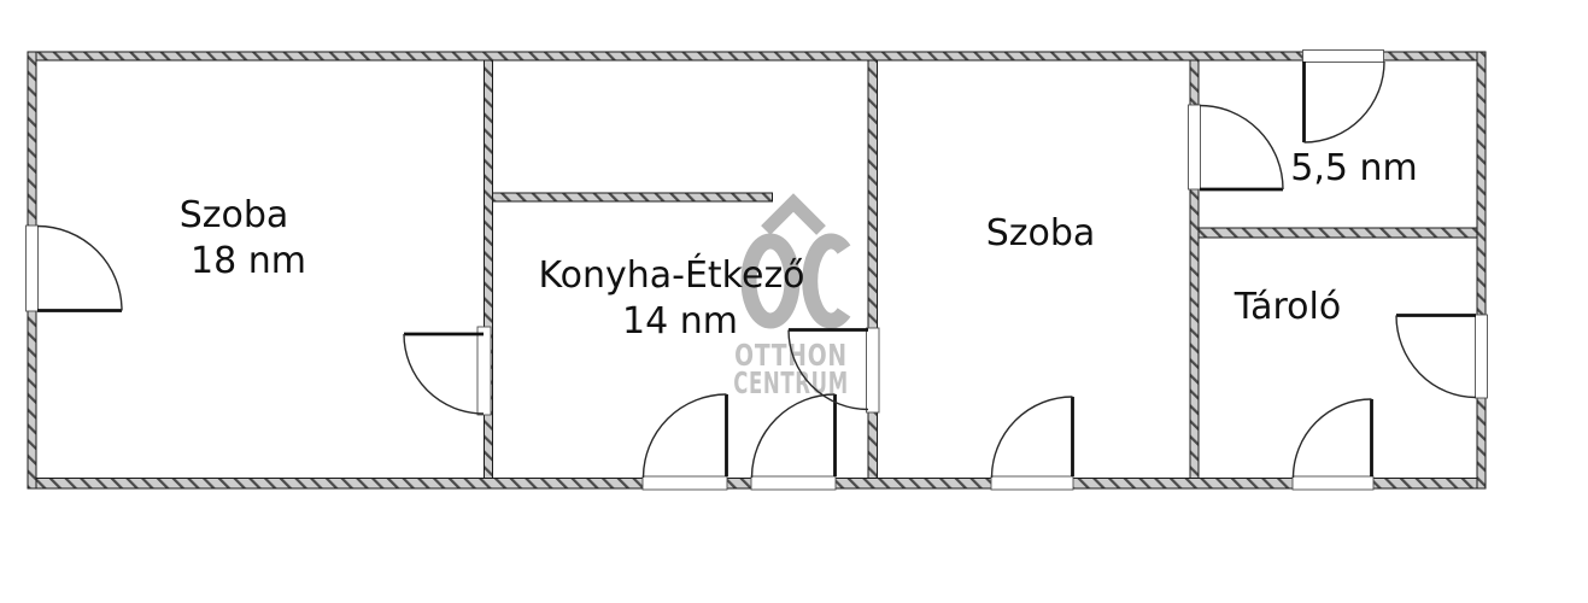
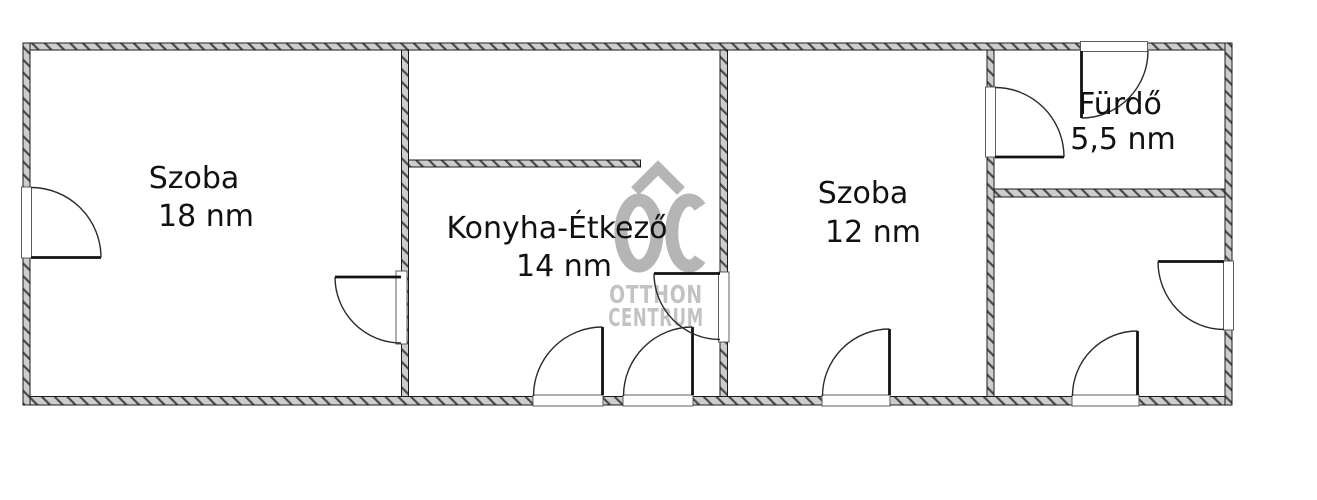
  OTTHON
  CENTRUM
  Szoba
  18 nm
  Konyha-Étkező
  14 nm
  Szoba
+ 12 nm
+ Fürdő
  5,5 nm
- Tároló
